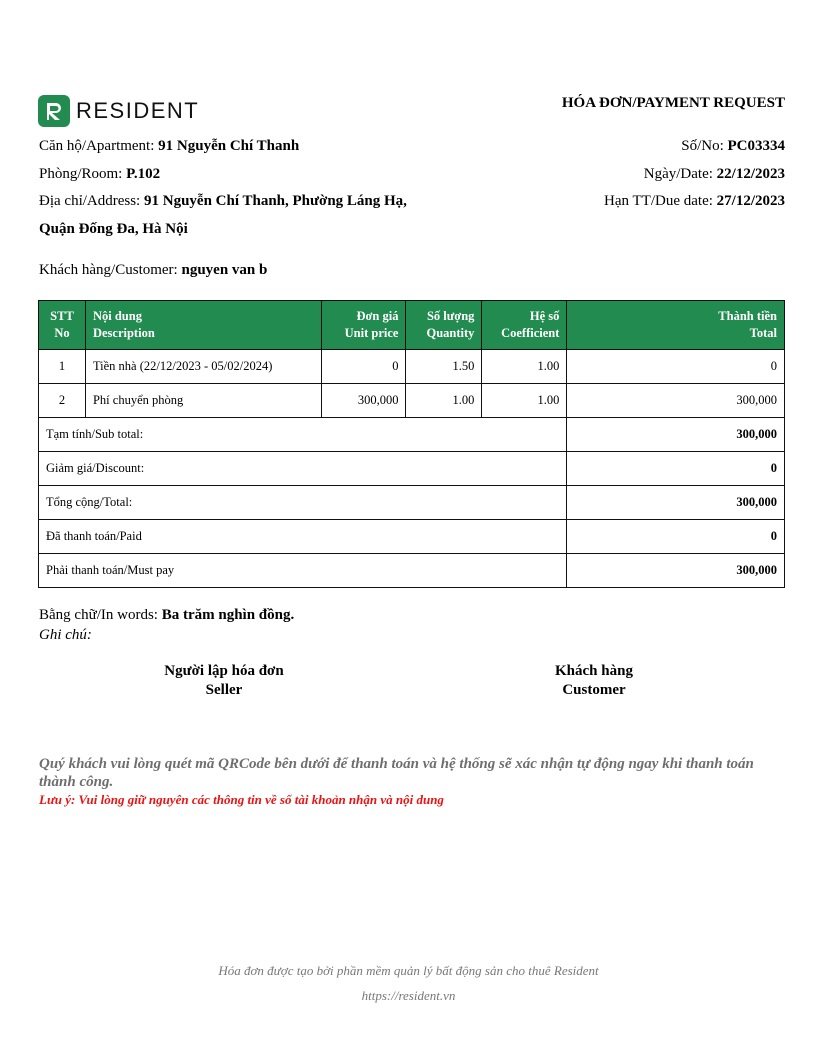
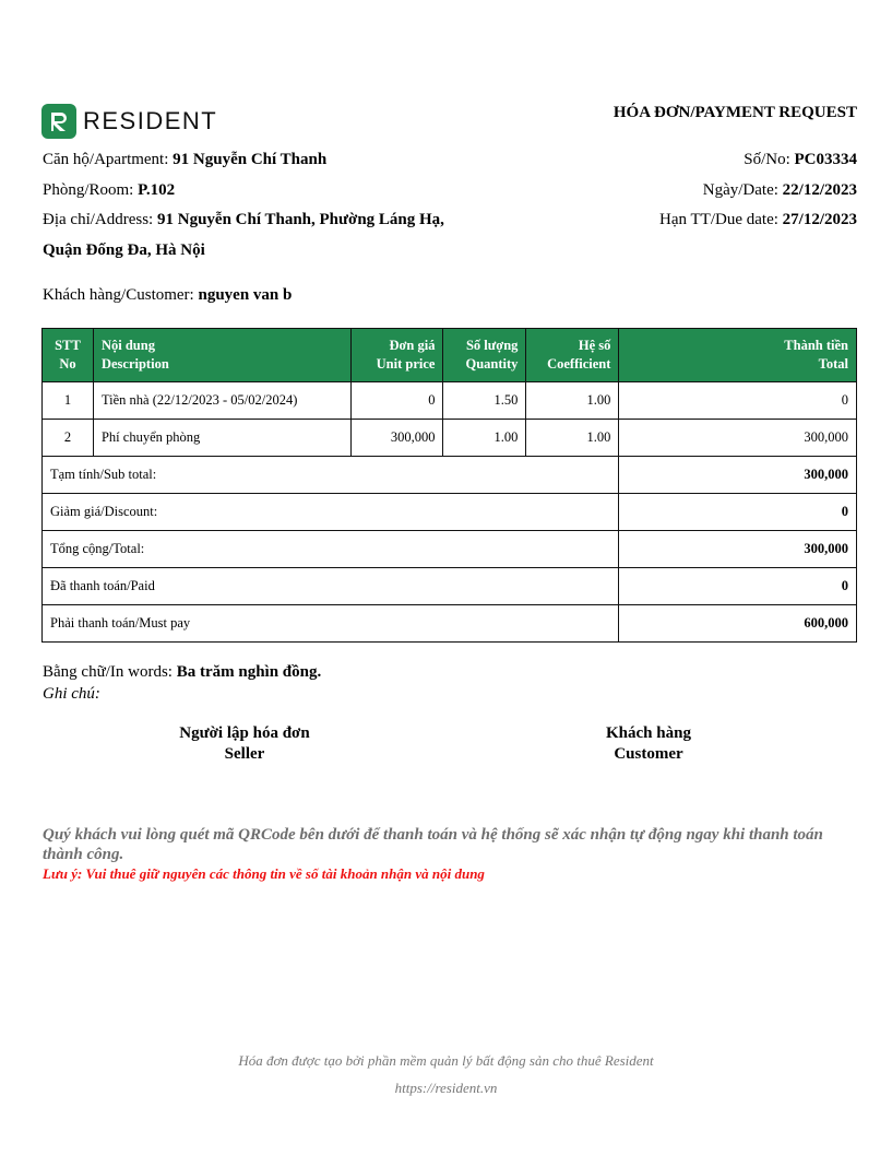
  RESIDENT
  HÓA ĐƠN/PAYMENT REQUEST
  Căn hộ/Apartment: 91 Nguyễn Chí Thanh
  Phòng/Room: P.102
  Địa chỉ/Address: 91 Nguyễn Chí Thanh, Phường Láng Hạ, Quận Đống Đa, Hà Nội
  Số/No: PC03334
  Ngày/Date: 22/12/2023
  Hạn TT/Due date: 27/12/2023
  Khách hàng/Customer: nguyen van b
  STTNo	Nội dungDescription	Đơn giáUnit price	Số lượngQuantity	Hệ sốCoefficient	Thành tiềnTotal
  1	Tiền nhà (22/12/2023 - 05/02/2024)	0	1.50	1.00	0
  2	Phí chuyển phòng	300,000	1.00	1.00	300,000
  Tạm tính/Sub total:	300,000
  Giảm giá/Discount:	0
  Tổng cộng/Total:	300,000
  Đã thanh toán/Paid	0
- Phải thanh toán/Must pay	300,000
+ Phải thanh toán/Must pay	600,000
  Bằng chữ/In words: Ba trăm nghìn đồng.
  Ghi chú:
  Người lập hóa đơn
  Seller
  Khách hàng
  Customer
  Quý khách vui lòng quét mã QRCode bên dưới để thanh toán và hệ thống sẽ xác nhận tự động ngay khi thanh toán thành công.
- Lưu ý: Vui lòng giữ nguyên các thông tin về số tài khoản nhận và nội dung
+ Lưu ý: Vui thuê giữ nguyên các thông tin về số tài khoản nhận và nội dung
  Hóa đơn được tạo bởi phần mềm quản lý bất động sản cho thuê Resident
  https://resident.vn
